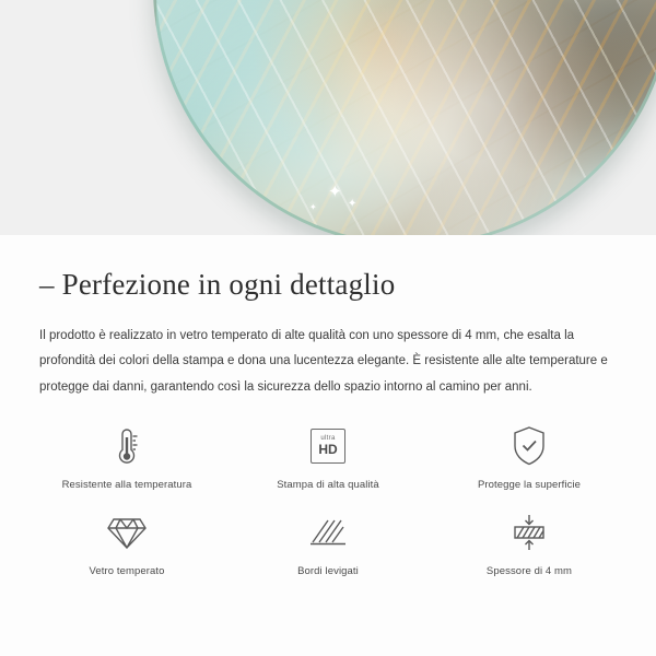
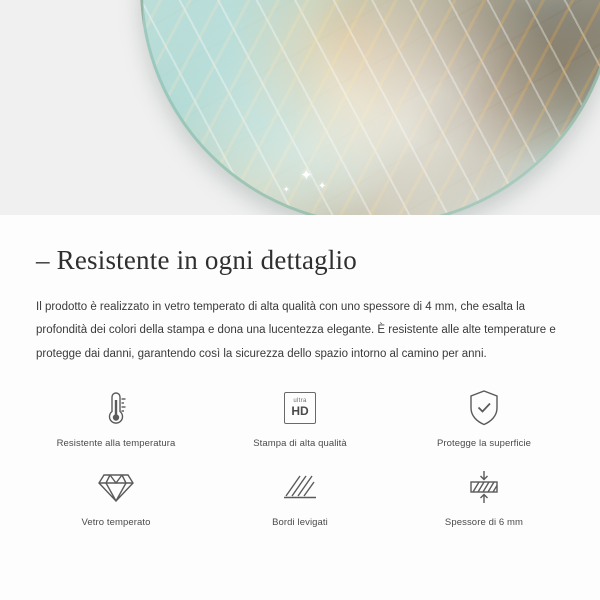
  ✦
  ✦
  ✦
- – Perfezione in ogni dettaglio
+ – Resistente in ogni dettaglio
- Il prodotto è realizzato in vetro temperato di alte qualità con uno spessore di 4 mm, che esalta la profondità dei colori della stampa e dona una lucentezza elegante. È resistente alle alte temperature e protegge dai danni, garantendo così la sicurezza dello spazio intorno al camino per anni.
+ Il prodotto è realizzato in vetro temperato di alta qualità con uno spessore di 4 mm, che esalta la profondità dei colori della stampa e dona una lucentezza elegante. È resistente alle alte temperature e protegge dai danni, garantendo così la sicurezza dello spazio intorno al camino per anni.
  Resistente alla temperatura
  HD
  Stampa di alta qualità
  Protegge la superficie
  Vetro temperato
  Bordi levigati
- Spessore di 4 mm
+ Spessore di 6 mm
